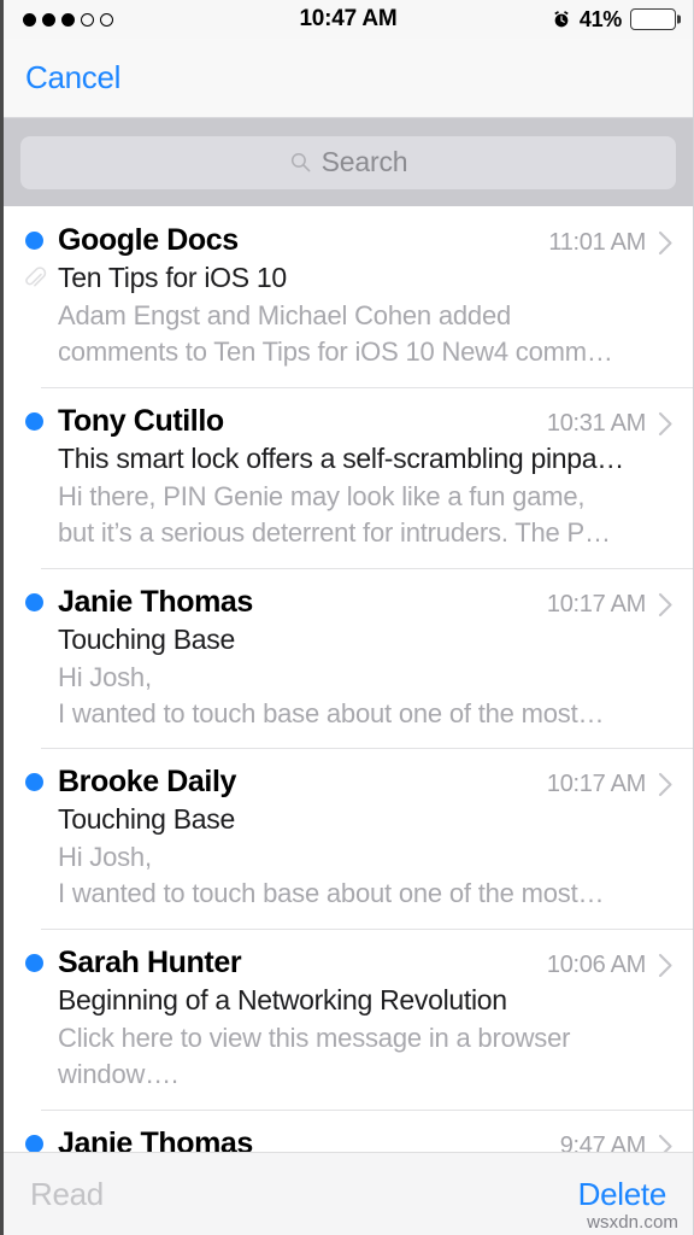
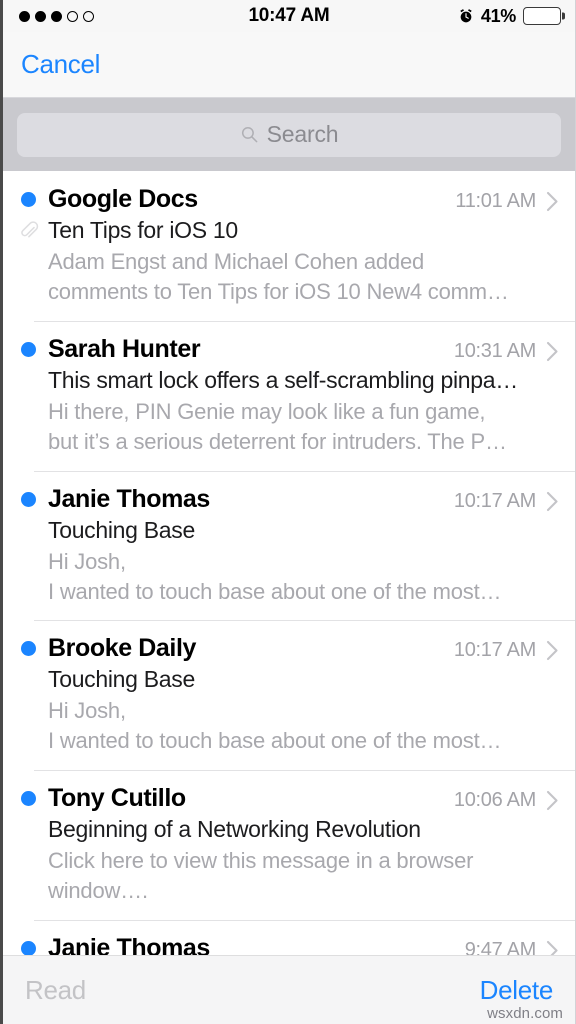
  10:47 AM
  41%
  Cancel
  Search
  Google Docs
  11:01 AM
  Ten Tips for iOS 10
  Adam Engst and Michael Cohen added
  comments to Ten Tips for iOS 10 New4 comm…
- Tony Cutillo
+ Sarah Hunter
  10:31 AM
  This smart lock offers a self-scrambling pinpa…
  Hi there, PIN Genie may look like a fun game,
  but it’s a serious deterrent for intruders. The P…
  Janie Thomas
  10:17 AM
  Touching Base
  Hi Josh,
  I wanted to touch base about one of the most…
  Brooke Daily
  10:17 AM
  Touching Base
  Hi Josh,
  I wanted to touch base about one of the most…
- Sarah Hunter
+ Tony Cutillo
  10:06 AM
  Beginning of a Networking Revolution
  Click here to view this message in a browser
  window….
  Janie Thomas
  9:47 AM
  Read
  Delete
  wsxdn.com
